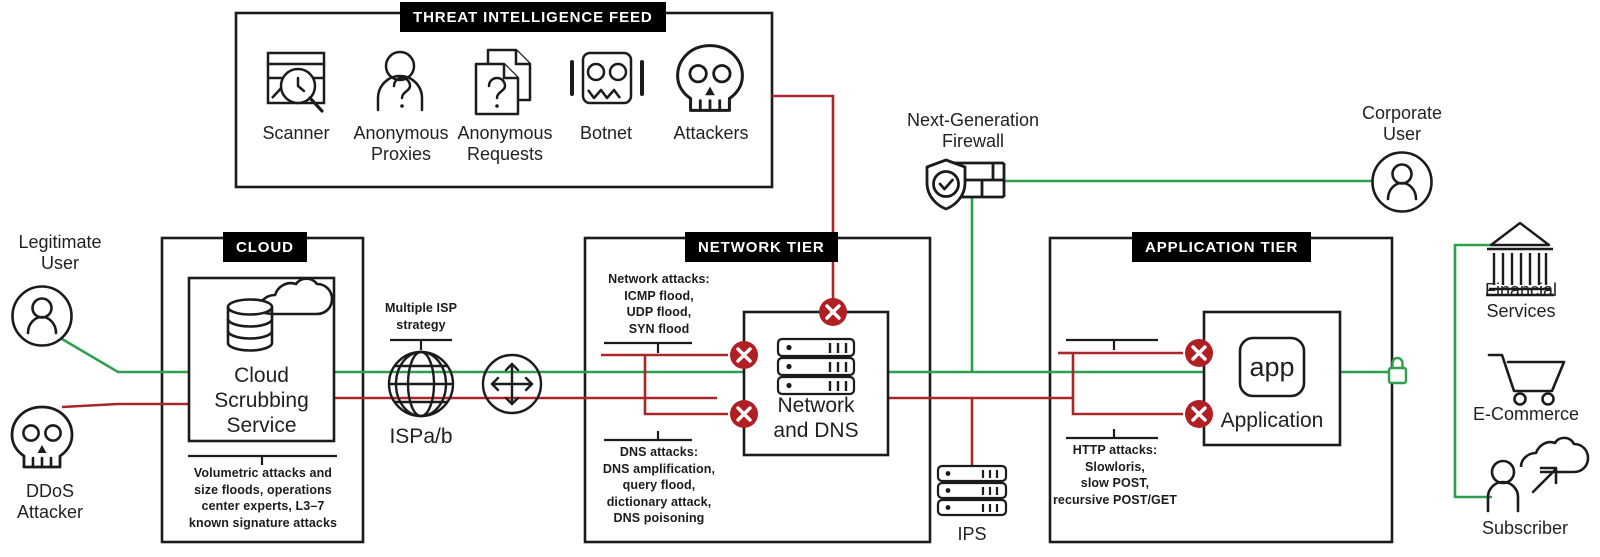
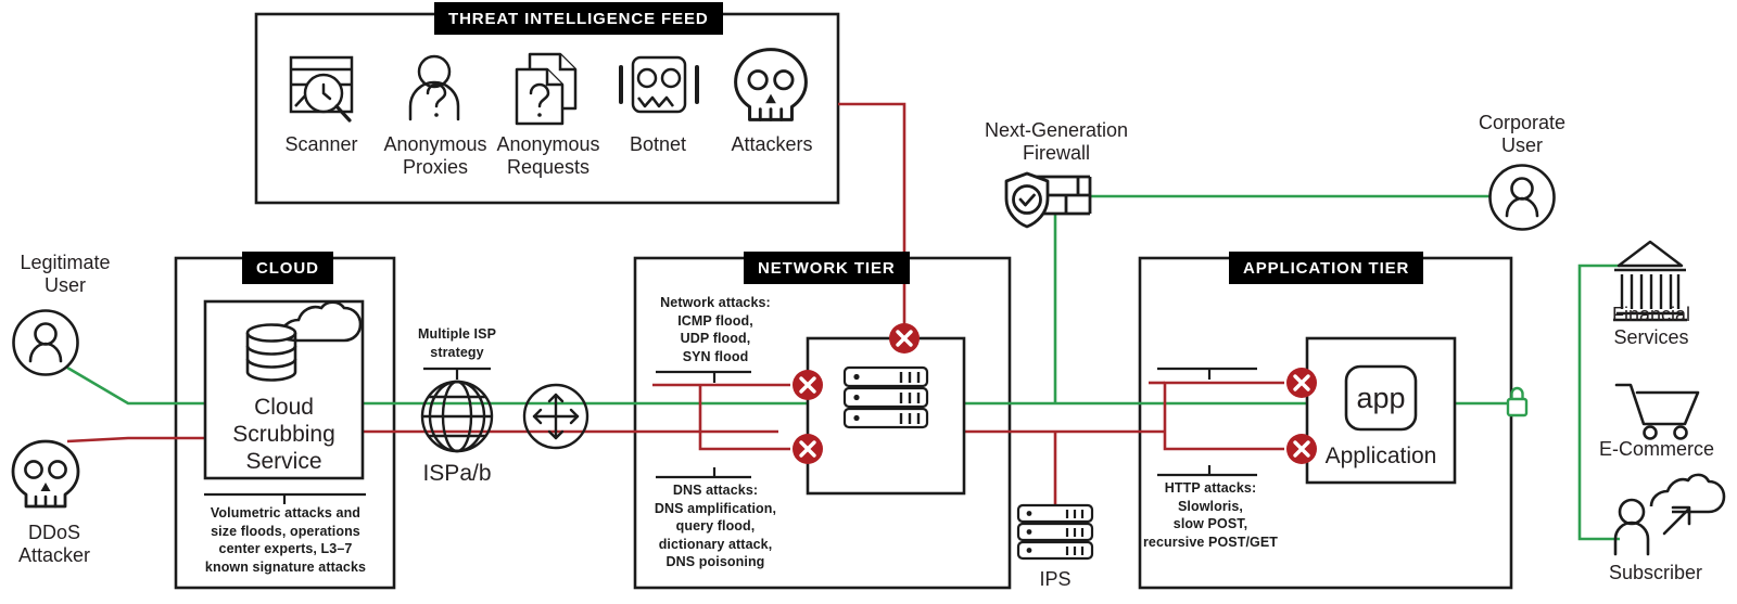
  THREAT INTELLIGENCE FEED
  Scanner
  Anonymous
  Proxies
  Anonymous
  Requests
  Botnet
  Attackers
  Legitimate
  User
  DDoS
  Attacker
  CLOUD
  Cloud
  Scrubbing
  Service
  Volumetric attacks and
  size floods, operations
  center experts, L3–7
  known signature attacks
  Multiple ISP
  strategy
  ISPa/b
  NETWORK TIER
  Network attacks:
  ICMP flood,
  UDP flood,
  SYN flood
  DNS attacks:
  DNS amplification,
  query flood,
  dictionary attack,
  DNS poisoning
- Network
- and DNS
  Next-Generation
  Firewall
  IPS
  APPLICATION TIER
  HTTP attacks:
  Slowloris,
  slow POST,
  recursive POST/GET
  app
  Application
  Corporate
  User
  Financial
  Services
  E-Commerce
  Subscriber
